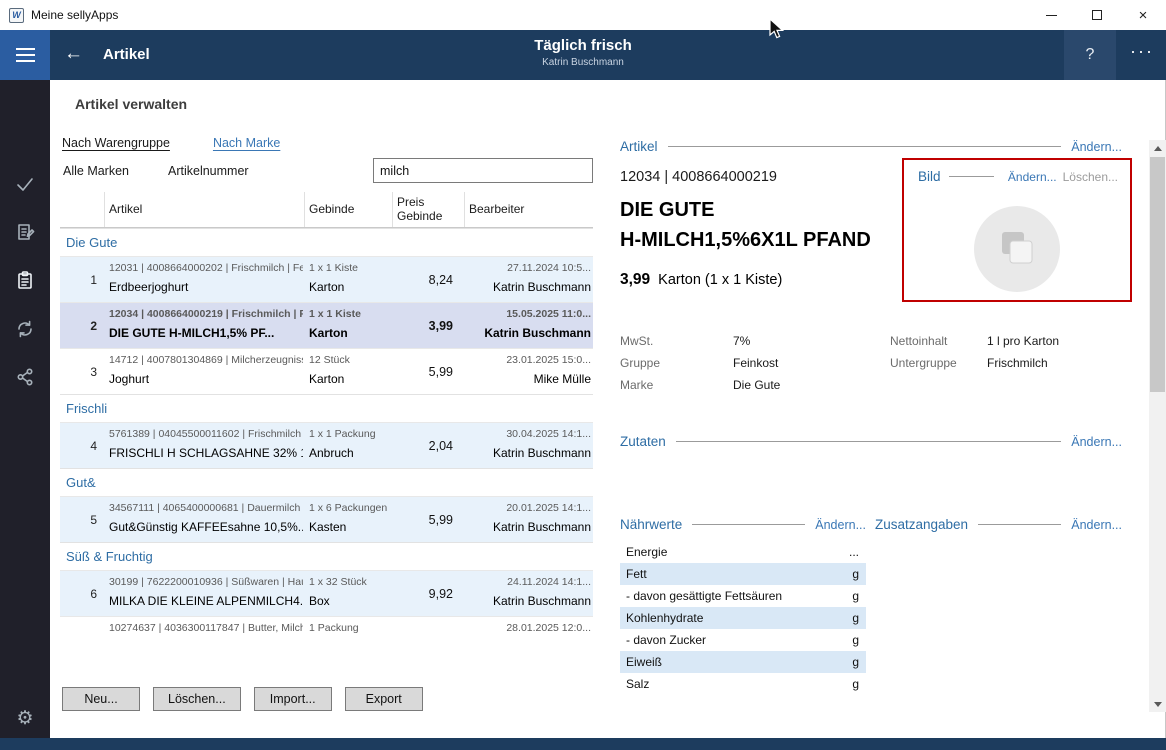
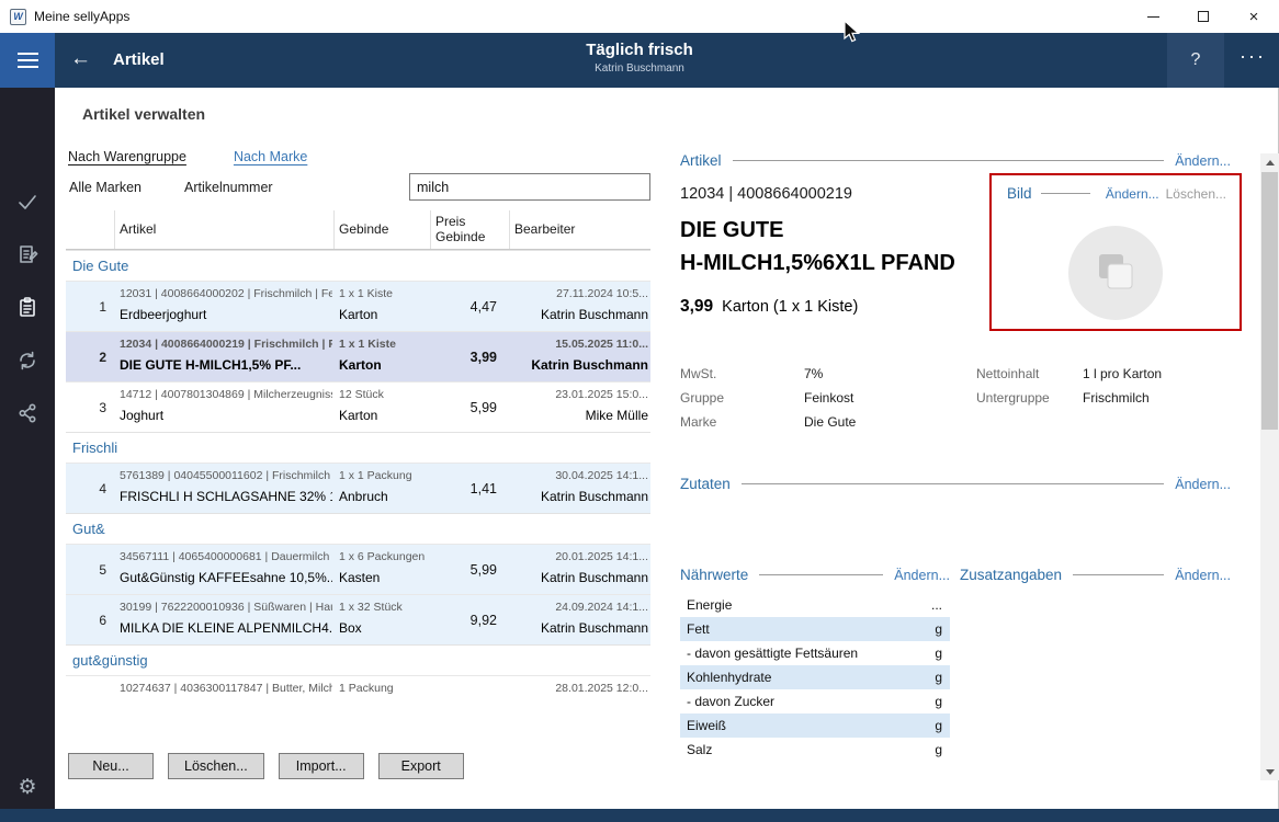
  W
  Meine sellyApps
  ×
  ←
  Artikel
  Täglich frisch
  Katrin Buschmann
  ?
  ···
  ⚙
  Artikel verwalten
  Nach Warengruppe
  Nach Marke
  Alle Marken
  Artikelnummer
  milch
  Artikel
  Gebinde
  Preis
  Gebinde
  Bearbeiter
  Die Gute
  1
  12031 | 4008664000202 | Frischmilch | Fe
  Erdbeerjoghurt
  1 x 1 Kiste
  Karton
- 8,24
+ 4,47
  27.11.2024 10:5...
  Katrin Buschmann
  2
  12034 | 4008664000219 | Frischmilch | F
  DIE GUTE H-MILCH1,5% PF...
  1 x 1 Kiste
  Karton
  3,99
  15.05.2025 11:0...
  Katrin Buschmann
  3
  14712 | 4007801304869 | Milcherzeugnis
  Joghurt
  12 Stück
  Karton
  5,99
  23.01.2025 15:0...
  Mike Mülle
  Frischli
  4
  5761389 | 04045500011602 | Frischmilch
  FRISCHLI H SCHLAGSAHNE 32%
  1 x 1 Packung
  Anbruch
- 2,04
+ 1,41
  30.04.2025 14:1...
  Katrin Buschmann
  Gut&
  5
  34567111 | 4065400000681 | Dauermilch
  Gut&Günstig KAFFEEsahne 10,5%..
  1 x 6 Packungen
  Kasten
  5,99
  20.01.2025 14:1...
  Katrin Buschmann
- Süß & Fruchtig
  6
  30199 | 7622200010936 | Süßwaren | Ha
  MILKA DIE KLEINE ALPENMILCH4.
  1 x 32 Stück
  Box
  9,92
- 24.11.2024 14:1...
+ 24.09.2024 14:1...
  Katrin Buschmann
+ gut&günstig
  10274637 | 4036300117847 | Butter, Milch
  1 Packung
  28.01.2025 12:0...
  Neu...
  Löschen...
  Import...
  Export
  Artikel
  Ändern...
  12034 | 4008664000219
  DIE GUTE
  H-MILCH1,5%6X1L PFAND
  3,99 Karton (1 x 1 Kiste)
  Bild
  Ändern...
  Löschen...
  MwSt.
  7%
  Nettoinhalt
  1 l pro Karton
  Gruppe
  Feinkost
  Untergruppe
  Frischmilch
  Marke
  Die Gute
  Zutaten
  Ändern...
  Nährwerte
  Ändern...
  Zusatzangaben
  Ändern...
  Energie
  ...
  Fett
  g
  - davon gesättigte Fettsäuren
  g
  Kohlenhydrate
  g
  - davon Zucker
  g
  Eiweiß
  g
  Salz
  g
